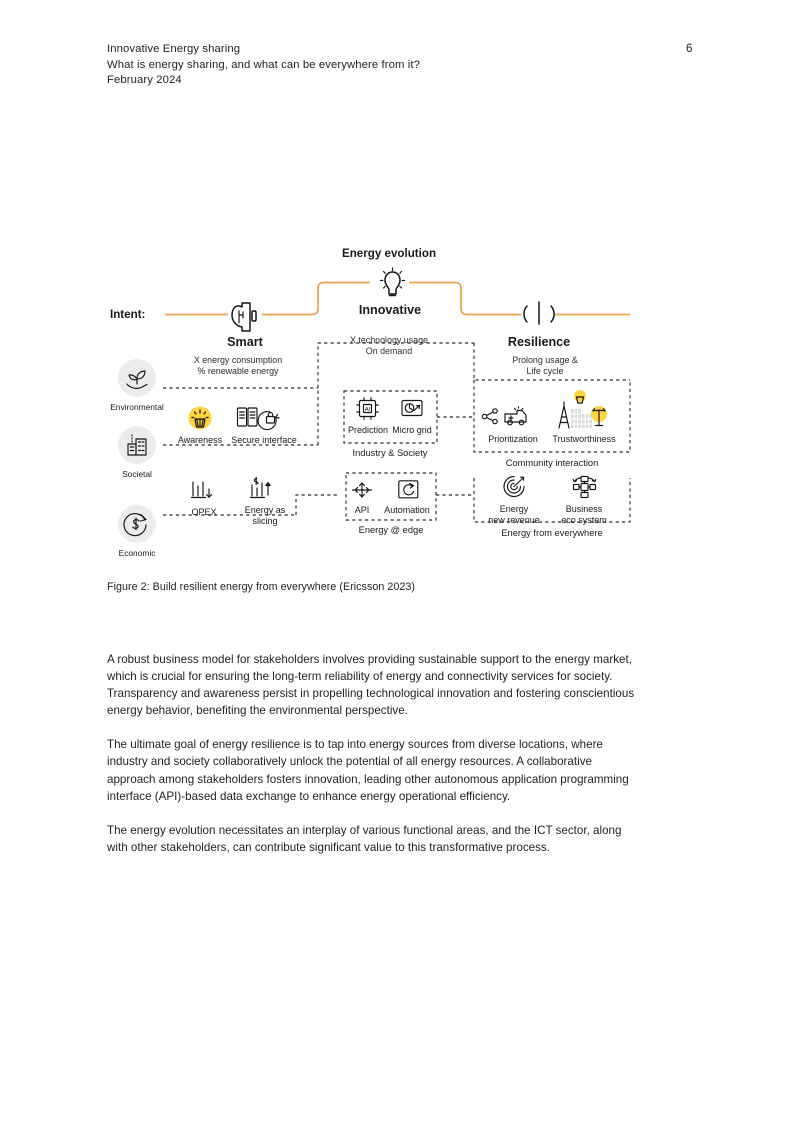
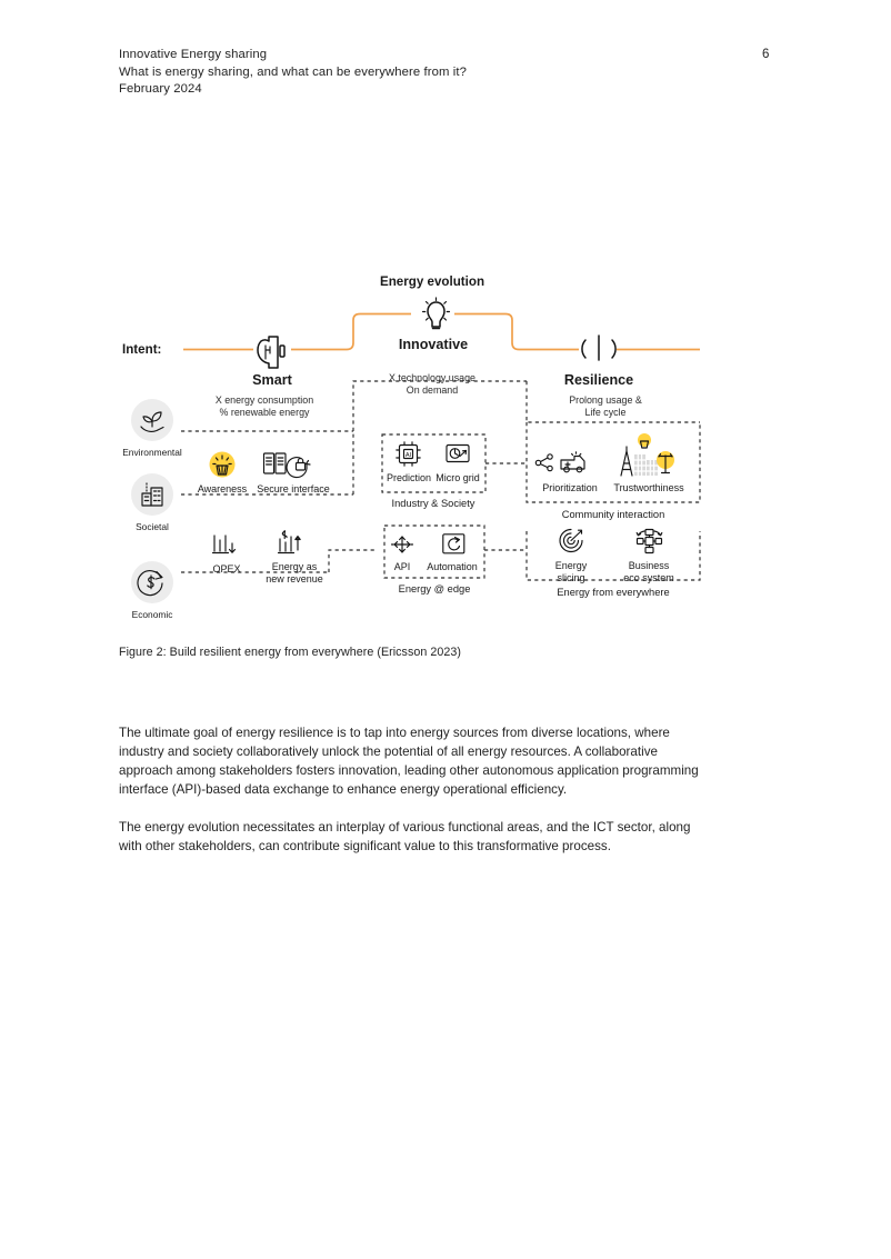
  Innovative Energy sharing
  What is energy sharing, and what can be everywhere from it?
  February 2024
  6
  Energy evolution
  Intent:
  Smart
  X energy consumption
  % renewable energy
  Innovative
  X technology usage
  On demand
  Resilience
  Prolong usage &
  Life cycle
  Environmental
  Societal
  Economic
  Awareness
  Secure interface
  Prediction
  Micro grid
  Industry & Society
  Prioritization
  Trustworthiness
  Community interaction
  OPEX
  Energy as
- slicing
+ new revenue
  API
  Automation
  Energy @ edge
  Energy
- new revenue
+ slicing
  Business
  eco system
  Energy from everywhere
  Figure 2: Build resilient energy from everywhere (Ericsson 2023)
- A robust business model for stakeholders involves providing sustainable support to the energy market, which is crucial for ensuring the long-term reliability of energy and connectivity services for society. Transparency and awareness persist in propelling technological innovation and fostering conscientious energy behavior, benefiting the environmental perspective.
  The ultimate goal of energy resilience is to tap into energy sources from diverse locations, where industry and society collaboratively unlock the potential of all energy resources. A collaborative approach among stakeholders fosters innovation, leading other autonomous application programming interface (API)-based data exchange to enhance energy operational efficiency.
  The energy evolution necessitates an interplay of various functional areas, and the ICT sector, along with other stakeholders, can contribute significant value to this transformative process.
